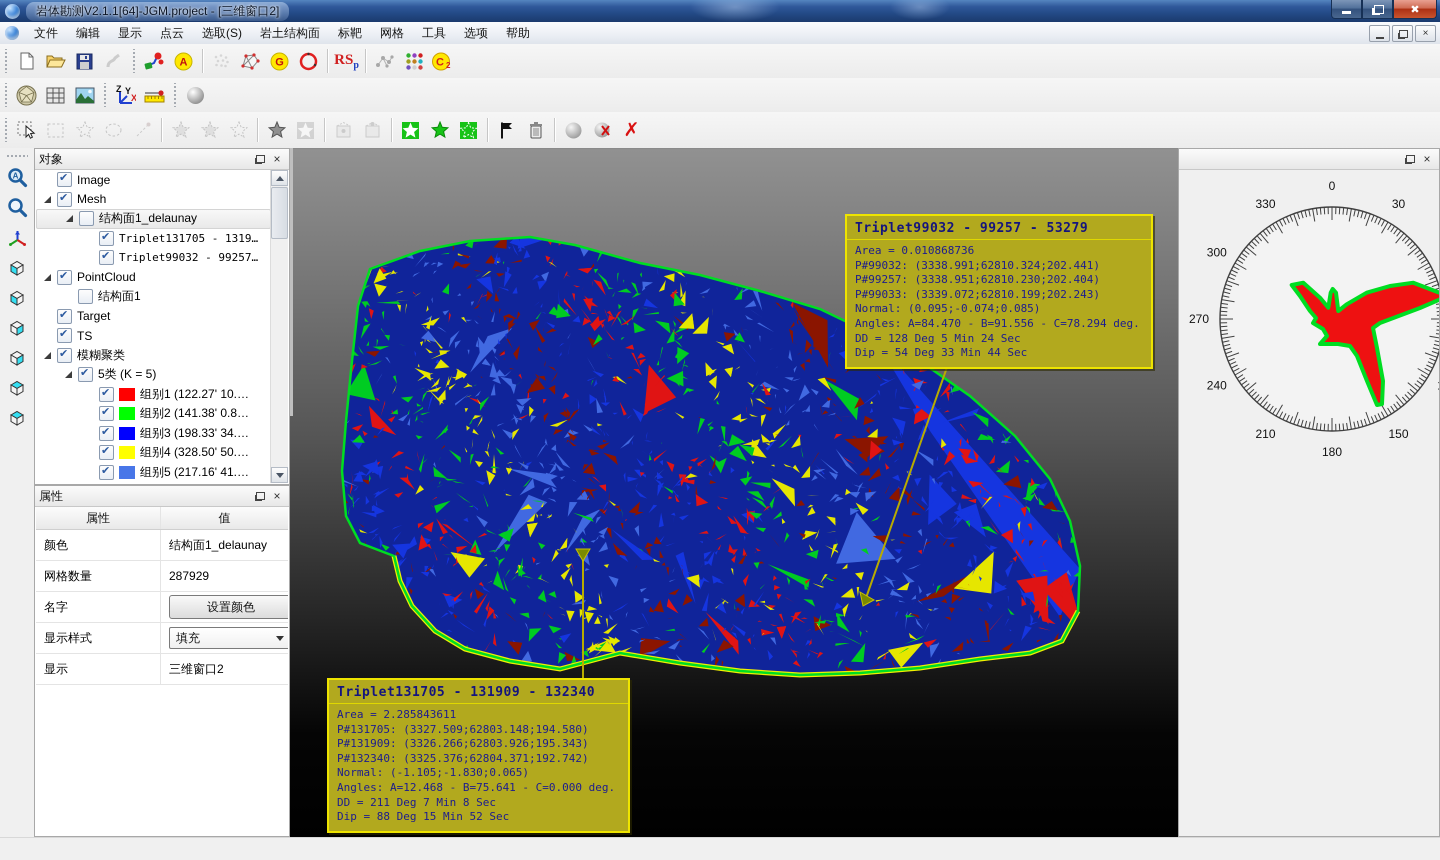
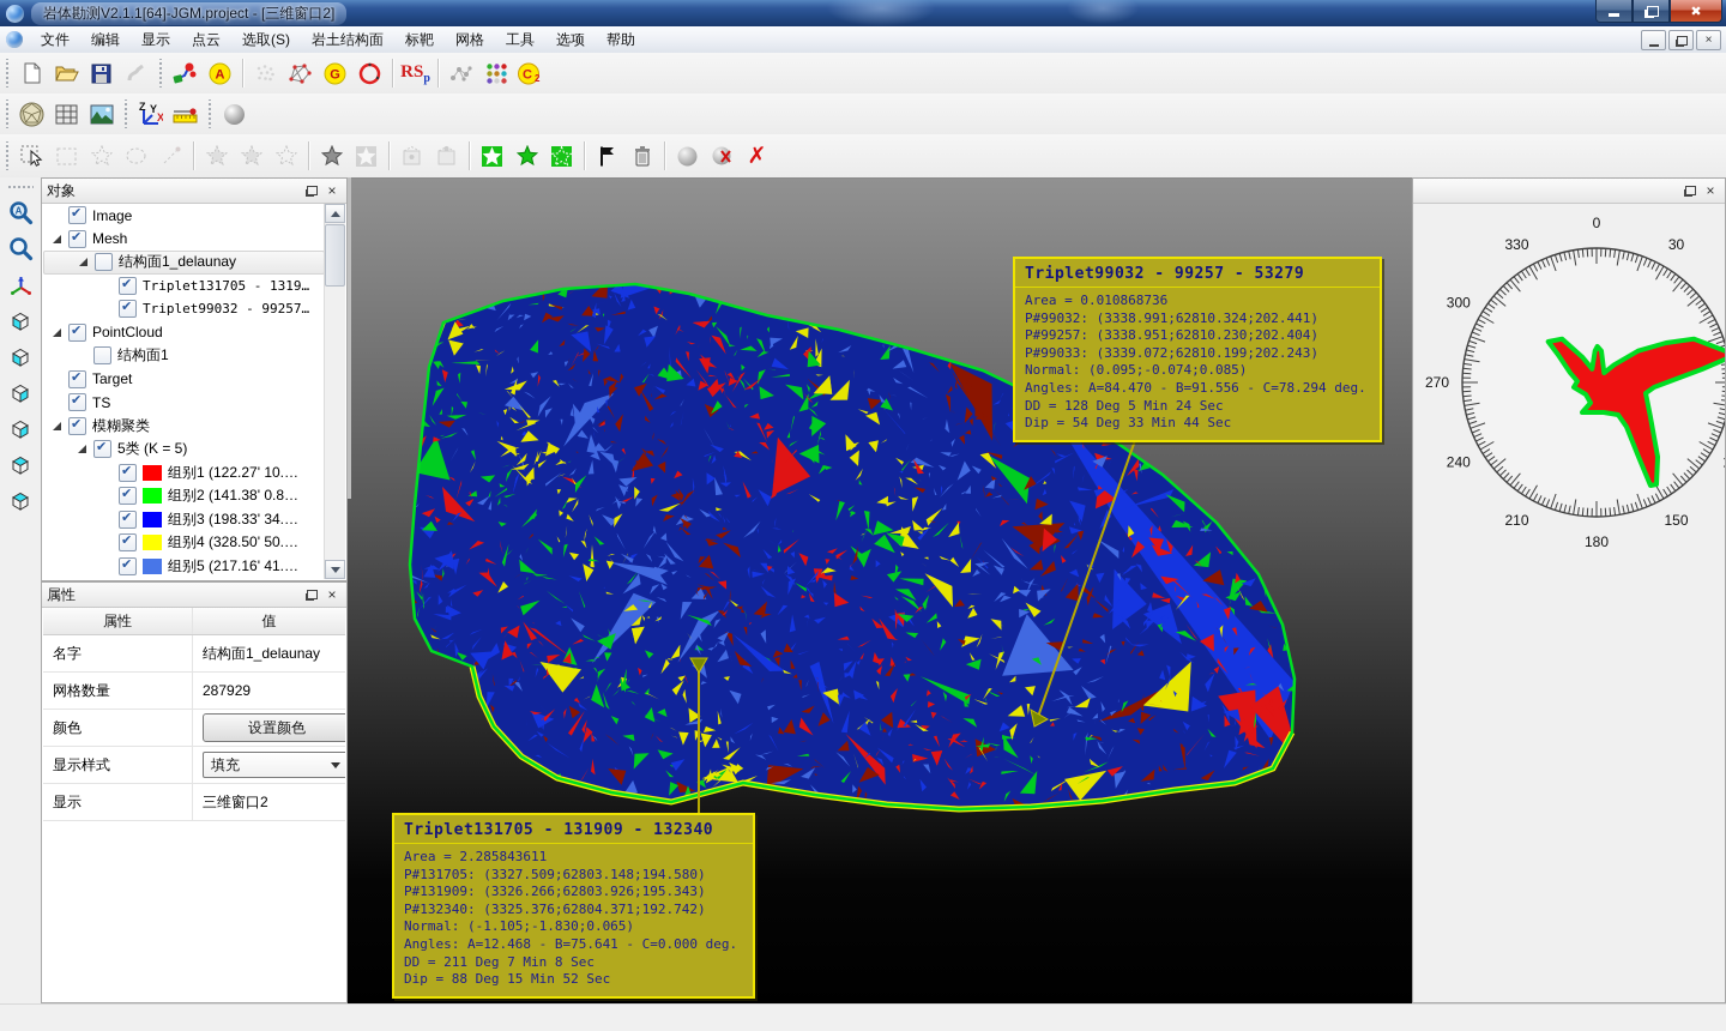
  岩体勘测V2.1.1[64]-JGM.project - [三维窗口2]
  ✖
  文件
  编辑
  显示
  点云
  选取(S)
  岩土结构面
  标靶
  网格
  工具
  选项
  帮助
  ×
  A
  G
  RSp
  C
  2
  Z
  Y
  X
  ✗
  A
  对象
  ×
  Image
  Mesh
  结构面1_delaunay
  Triplet131705 - 1319…
  Triplet99032 - 99257…
  PointCloud
  结构面1
  Target
  TS
  模糊聚类
  5类 (K = 5)
  组别1 (122.27' 10.…
  组别2 (141.38' 0.8…
  组别3 (198.33' 34.…
  组别4 (328.50' 50.…
  组别5 (217.16' 41.…
  属性
  ×
  属性
  值
- 颜色
+ 名字
  结构面1_delaunay
  网格数量
  287929
- 名字
+ 颜色
  设置颜色
  显示样式
  填充
  显示
  三维窗口2
  Triplet99032 - 99257 - 53279
  Area = 0.010868736
  P#99032: (3338.991;62810.324;202.441)
  P#99257: (3338.951;62810.230;202.404)
  P#99033: (3339.072;62810.199;202.243)
  Normal: (0.095;-0.074;0.085)
  Angles: A=84.470 - B=91.556 - C=78.294 deg.
  DD = 128 Deg 5 Min 24 Sec
  Dip = 54 Deg 33 Min 44 Sec
  Triplet131705 - 131909 - 132340
  Area = 2.285843611
  P#131705: (3327.509;62803.148;194.580)
  P#131909: (3326.266;62803.926;195.343)
  P#132340: (3325.376;62804.371;192.742)
  Normal: (-1.105;-1.830;0.065)
  Angles: A=12.468 - B=75.641 - C=0.000 deg.
  DD = 211 Deg 7 Min 8 Sec
  Dip = 88 Deg 15 Min 52 Sec
  ×
  0
  30
  150
  180
  210
  240
  270
  300
  330
